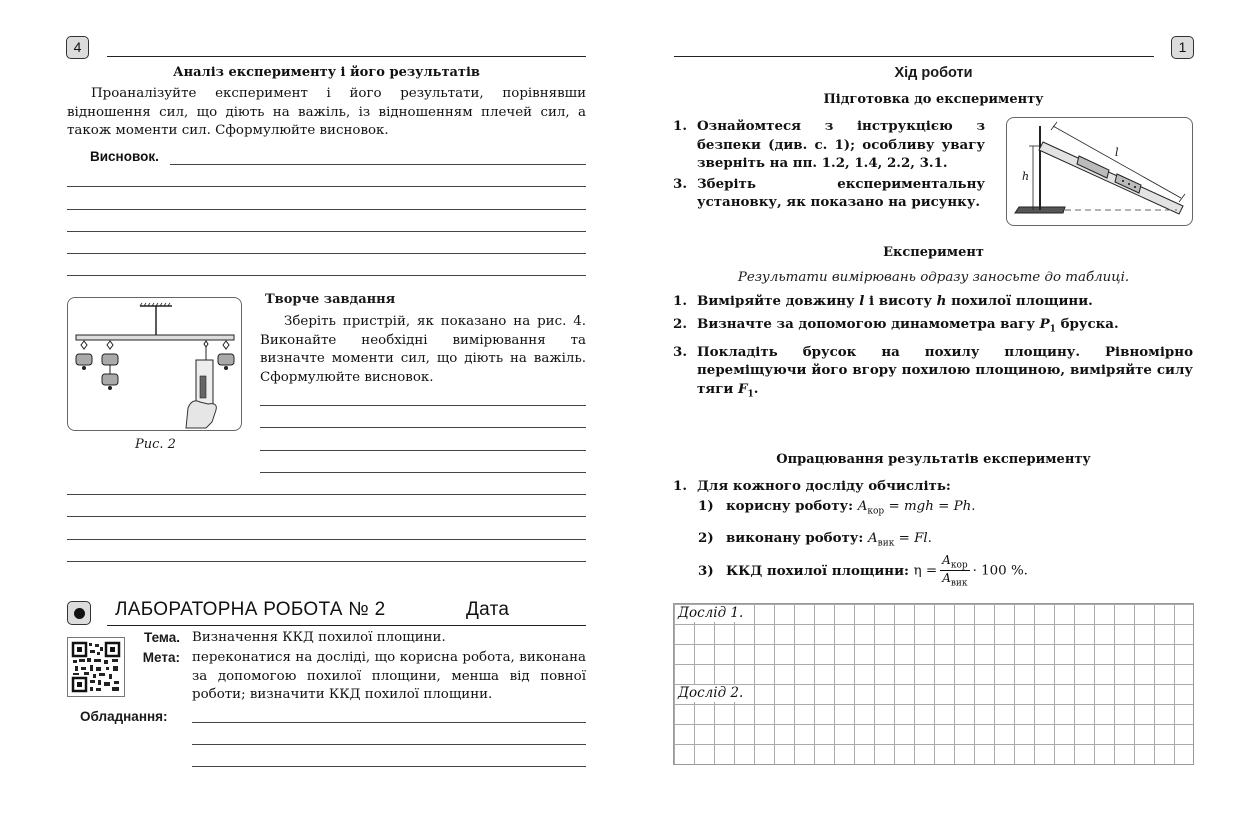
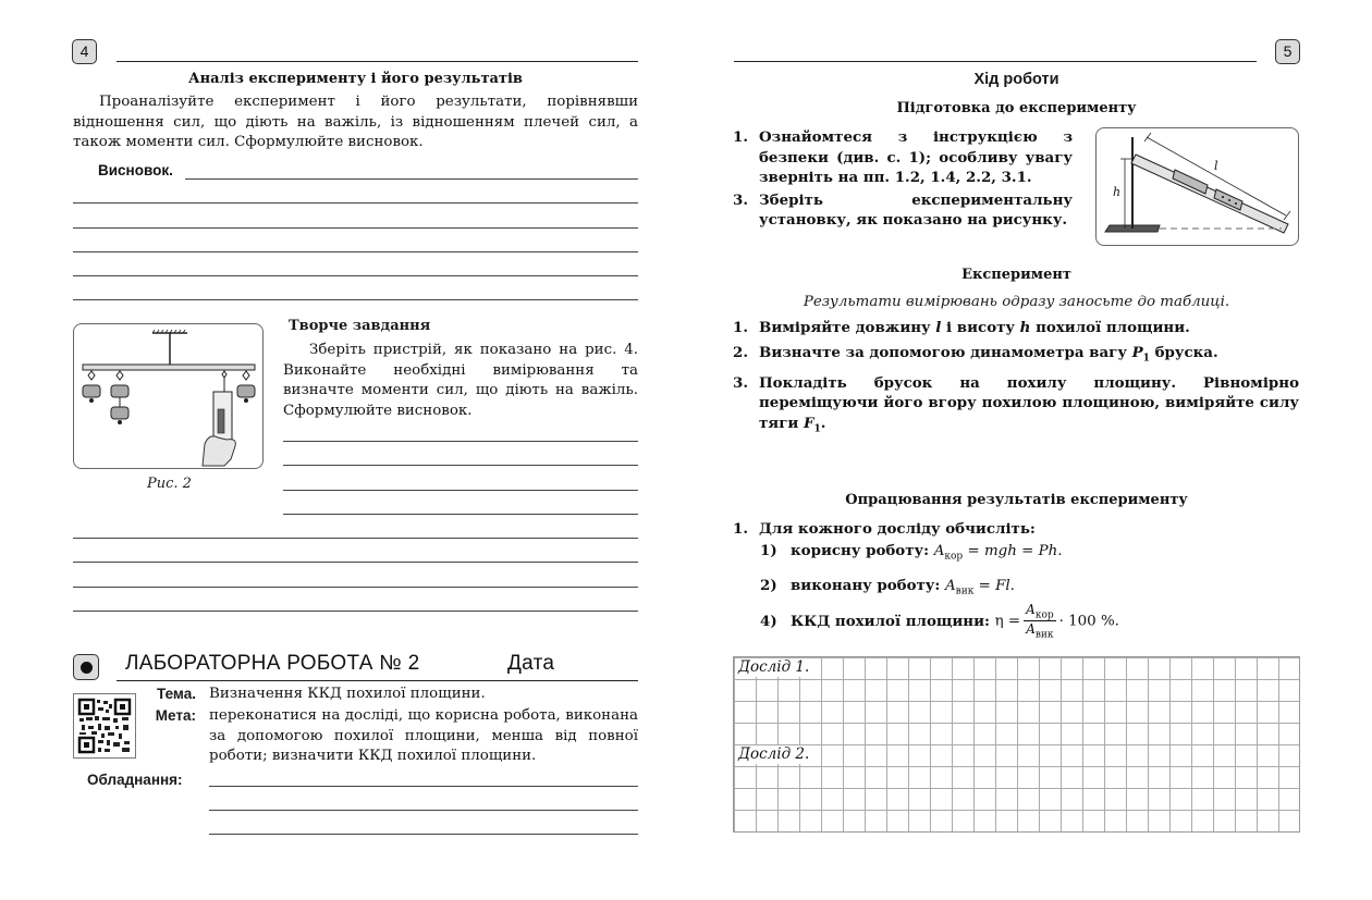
  4
  Аналіз експерименту і його результатів
  Проаналізуйте експеримент і його результати, порівнявши відношення сил, що діють на важіль, із відношенням плечей сил, а також моменти сил. Сформулюйте висновок.
  Висновок.
  Рис. 2
  Творче завдання
  Зберіть пристрій, як показано на рис. 4. Виконайте необхідні вимірювання та визначте моменти сил, що діють на важіль. Сформулюйте висновок.
  ЛАБОРАТОРНА РОБОТА № 2
  Дата
  Тема.
  Визначення ККД похилої площини.
  Мета:
  переконатися на досліді, що корисна робота, виконана за допомогою похилої площини, менша від повної роботи; визначити ККД похилої площини.
  Обладнання:
- 1
+ 5
  Хід роботи
  Підготовка до експерименту
  1.
  Ознайомтеся з інструкцією з безпеки (див. с. 1); особливу увагу зверніть на пп. 1.2, 1.4, 2.2, 3.1.
  3.
  Зберіть експериментальну установку, як показано на рисунку.
  l
  h
  Експеримент
  Результати вимірювань одразу заносьте до таблиці.
  1.
  Виміряйте довжину l і висоту h похилої площини.
  2.
  Визначте за допомогою динамометра вагу P1 бруска.
  3.
  Покладіть брусок на похилу площину. Рівномірно переміщуючи його вгору похилою площиною, виміряйте силу тяги F1.
  Опрацювання результатів експерименту
  1.
  Для кожного досліду обчисліть:
  1) корисну роботу: Aкор = mgh = Ph.
  2) виконану роботу: Aвик = Fl.
- 3) ККД похилої площини: η =
+ 4) ККД похилої площини: η =
  Aкор
  Aвик
  · 100 %.
  Дослід 1.
  Дослід 2.
